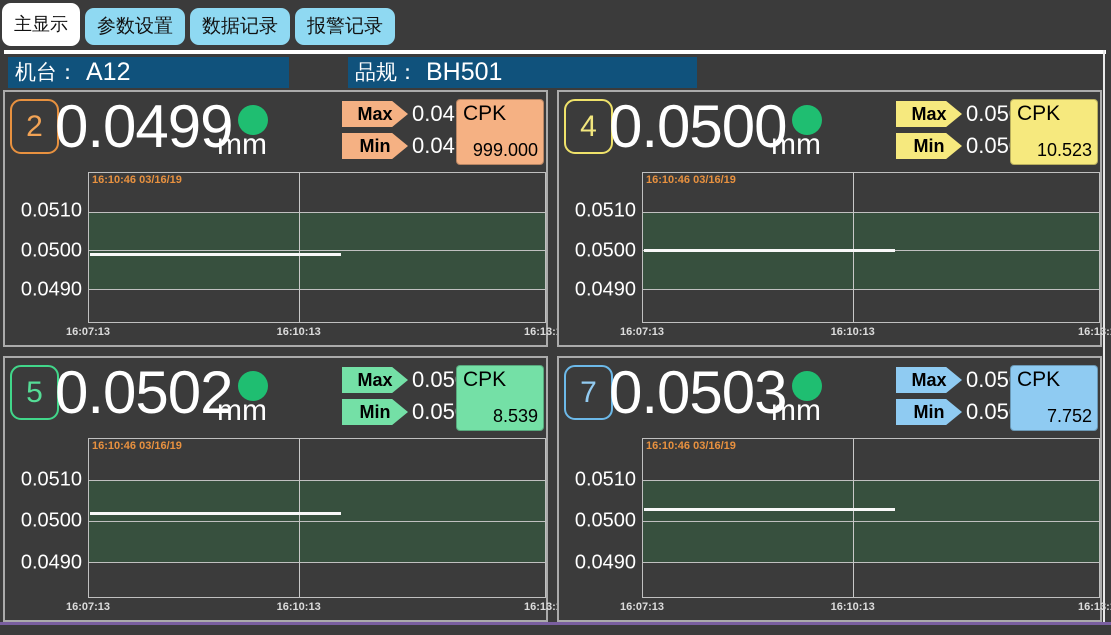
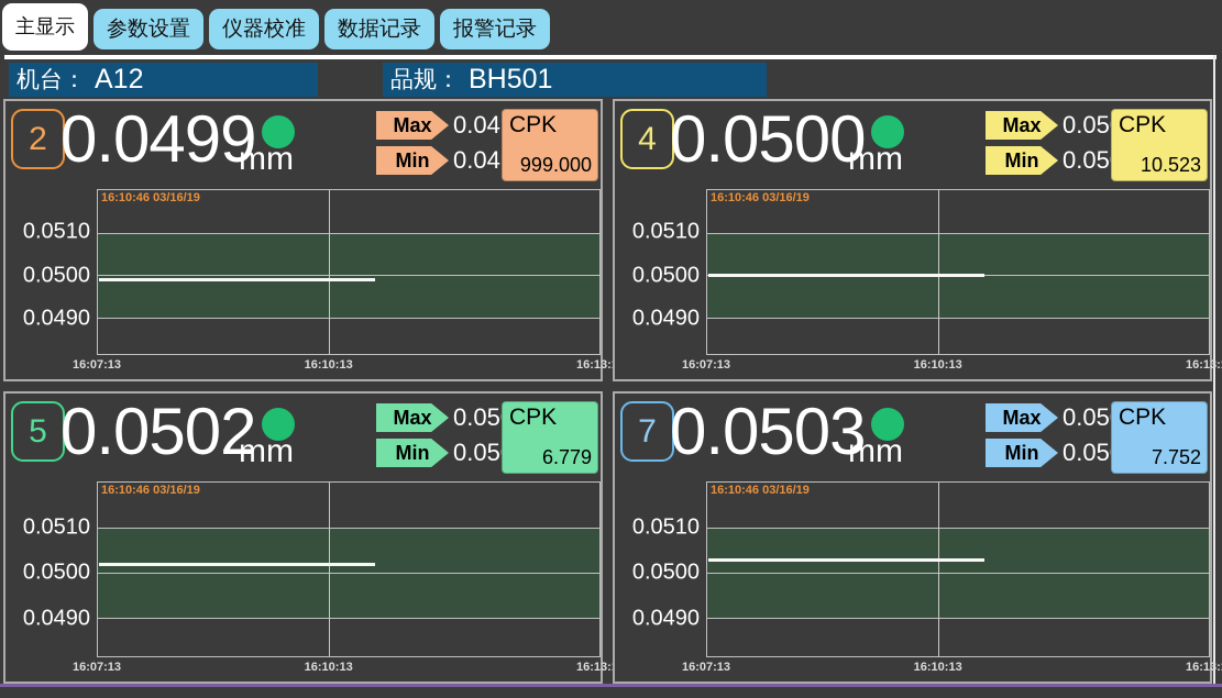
  主显示
  参数设置
+ 仪器校准
  数据记录
  报警记录
  机台：
  A12
  品规：
  BH501
  2
  0.0499
  mm
  Max 0.04
  Min 0.04
  CPK
  999.000
  0.0510
  0.0500
  0.0490
  16:10:46 03/16/19
  16:07:13
  16:10:13
  16:13:
  4
  0.0500
  mm
  Max 0.05
  Min 0.05
  CPK
  10.523
  0.0510
  0.0500
  0.0490
  16:10:46 03/16/19
  16:07:13
  16:10:13
  16:13:
  5
  0.0502
  mm
  Max 0.05
  Min 0.05
  CPK
- 8.539
+ 6.779
  0.0510
  0.0500
  0.0490
  16:10:46 03/16/19
  16:07:13
  16:10:13
  16:13:
  7
  0.0503
  mm
  Max 0.05
  Min 0.05
  CPK
  7.752
  0.0510
  0.0500
  0.0490
  16:10:46 03/16/19
  16:07:13
  16:10:13
  16:13:
